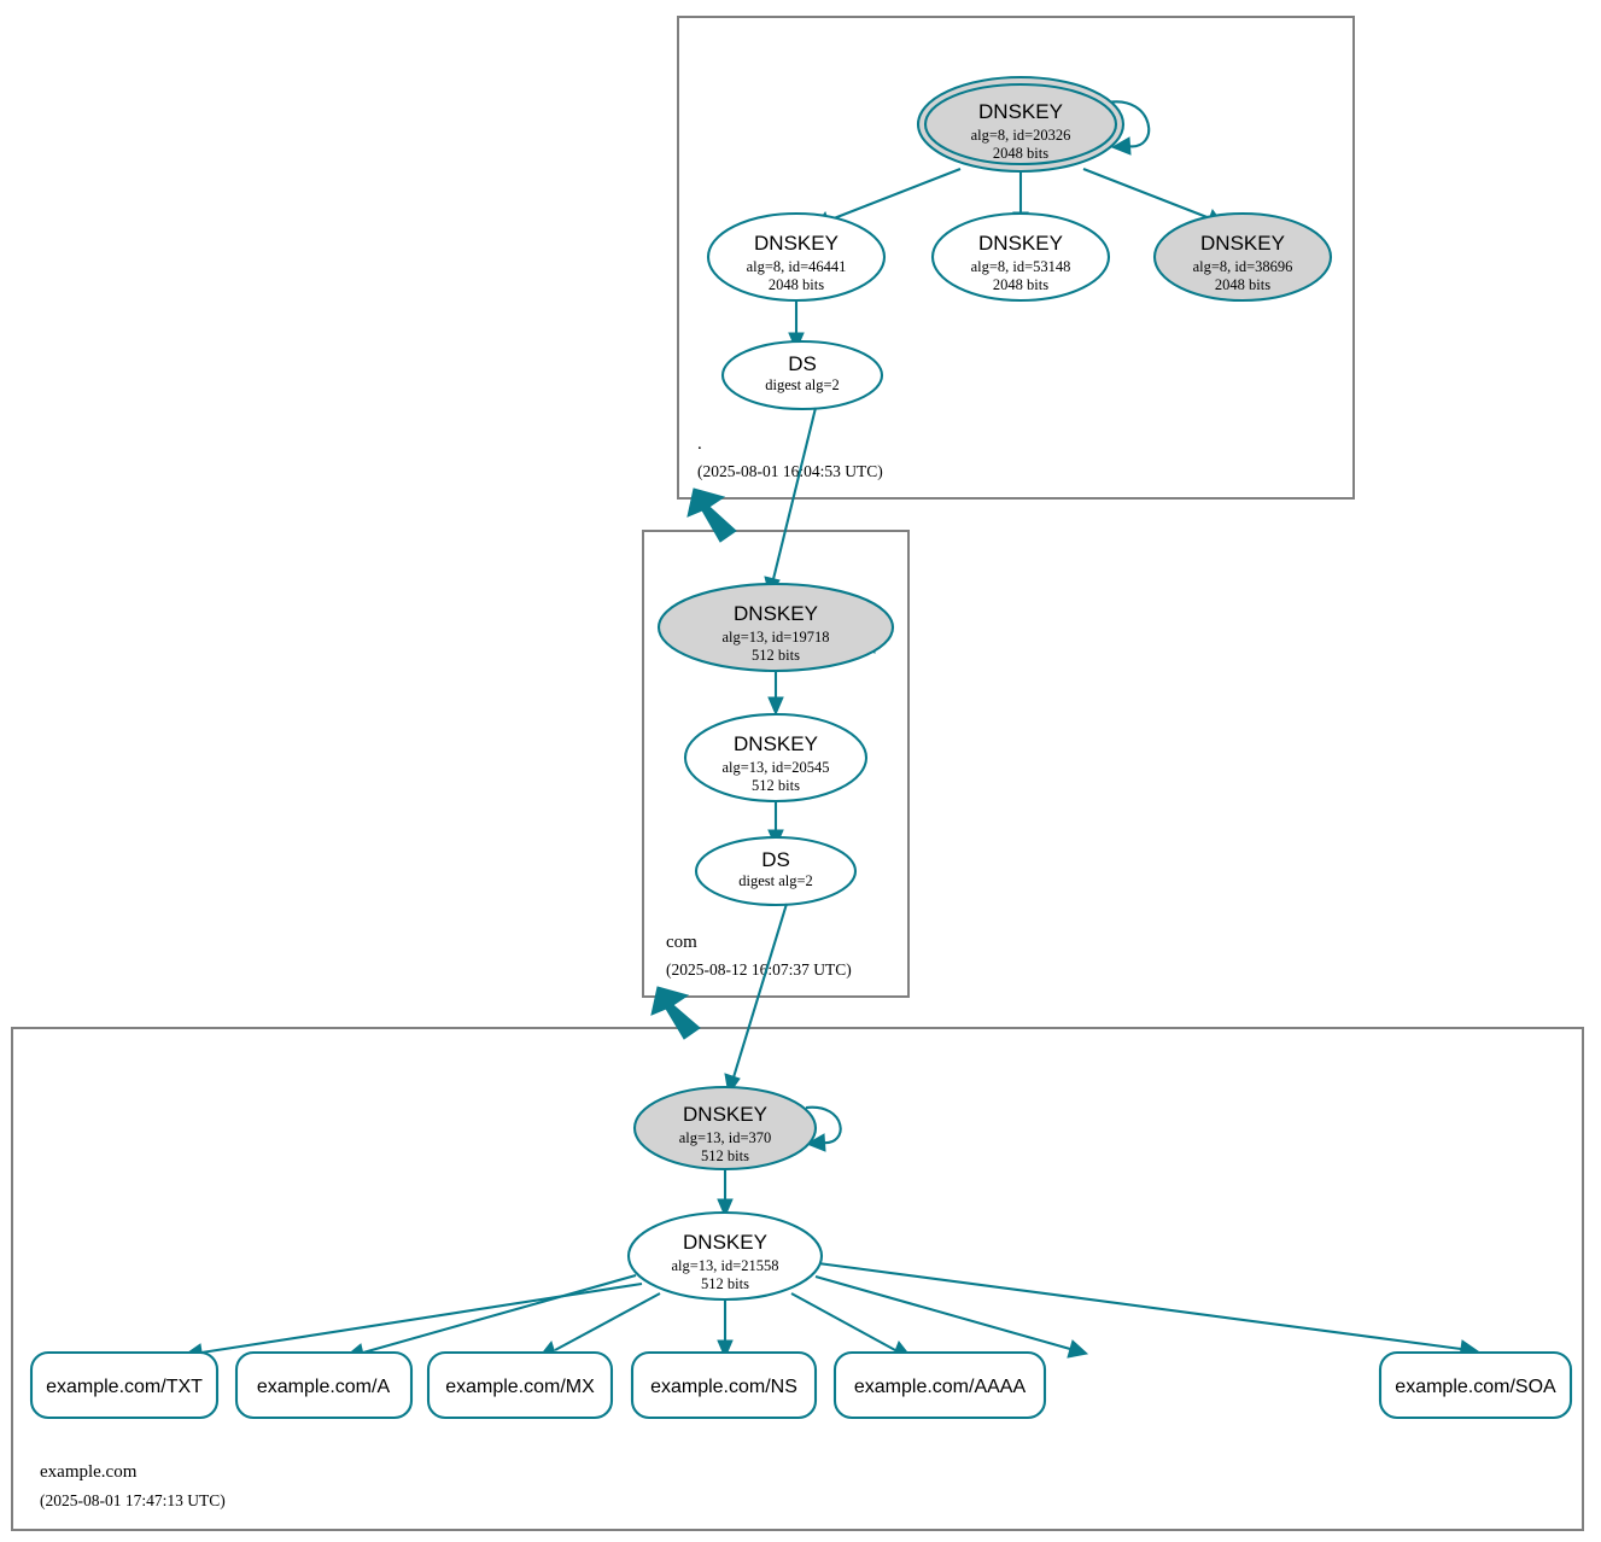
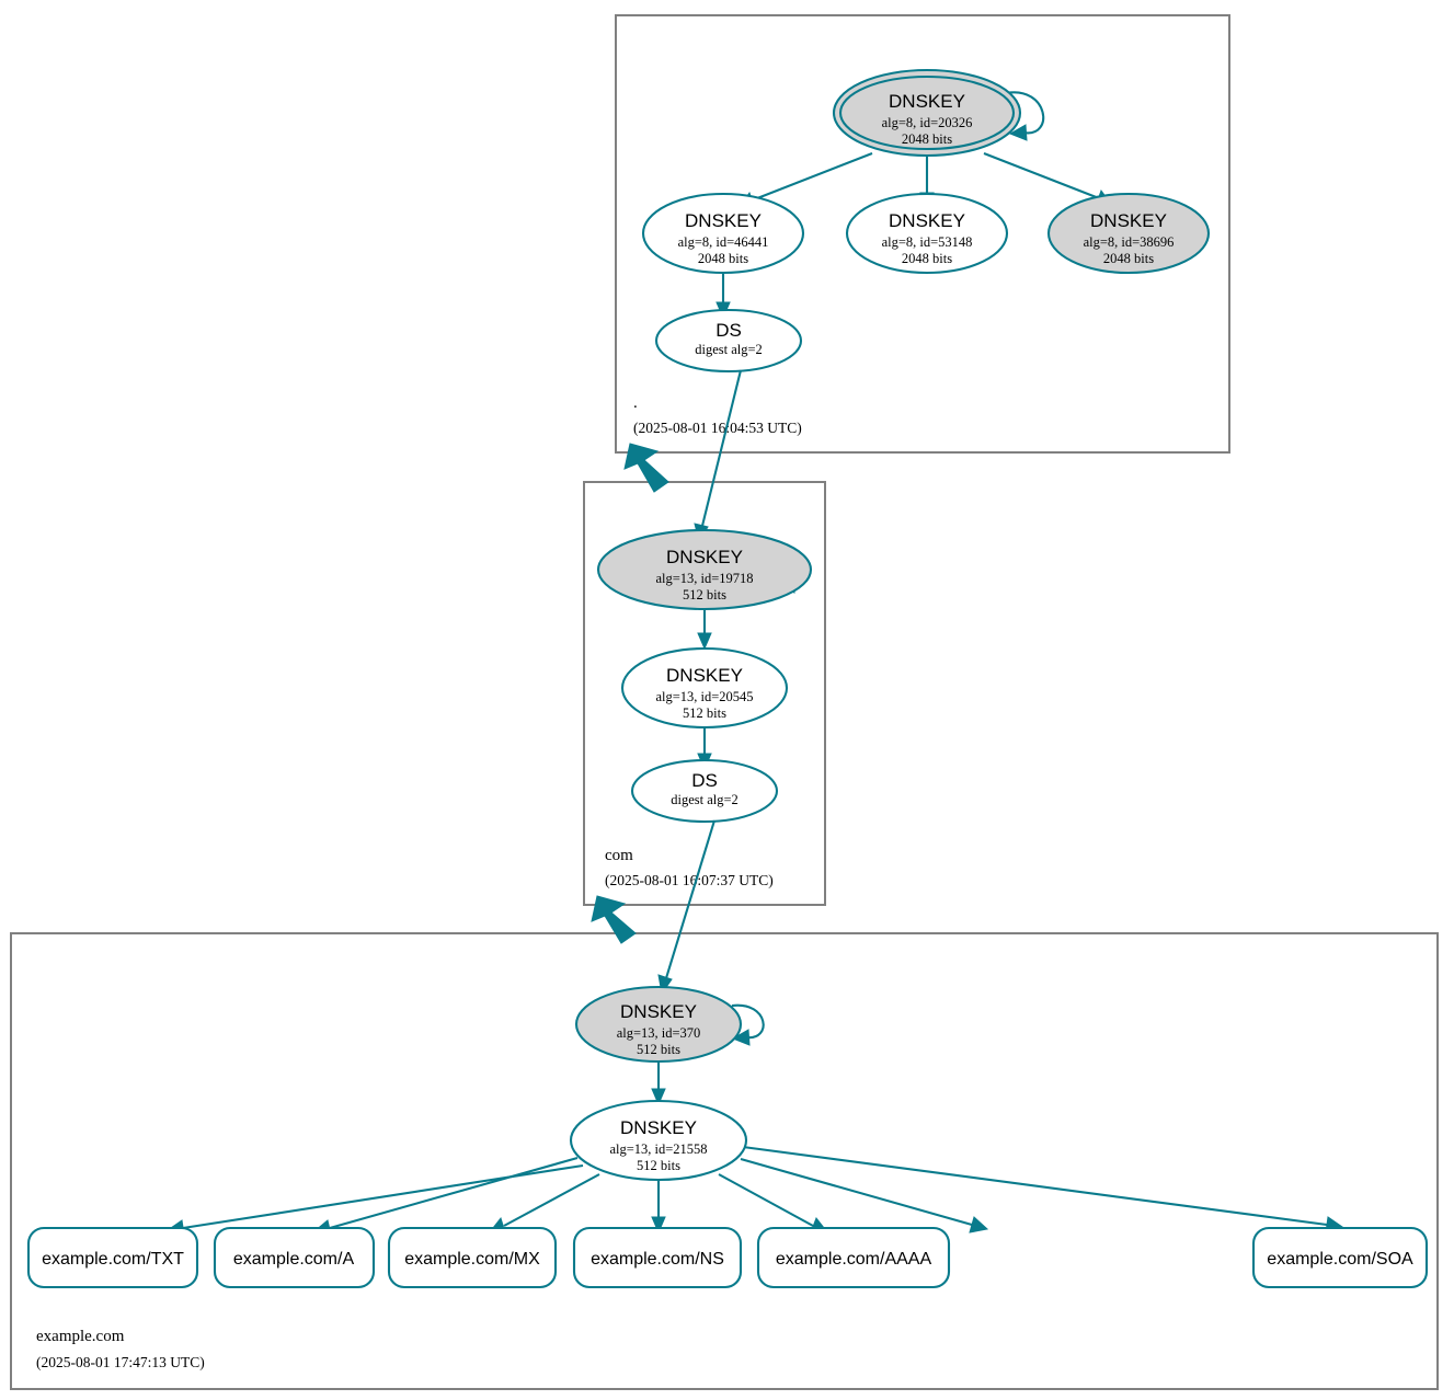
  DNSKEY
  alg=8, id=20326
  2048 bits
  DNSKEY
  alg=8, id=46441
  2048 bits
  DNSKEY
  alg=8, id=53148
  2048 bits
  DNSKEY
  alg=8, id=38696
  2048 bits
  DS
  digest alg=2
  .
  (2025-08-01 16:04:53 UTC)
  DNSKEY
  alg=13, id=19718
  512 bits
  DNSKEY
  alg=13, id=20545
  512 bits
  DS
  digest alg=2
  com
- (2025-08-12 16:07:37 UTC)
+ (2025-08-01 16:07:37 UTC)
  DNSKEY
  alg=13, id=370
  512 bits
  DNSKEY
  alg=13, id=21558
  512 bits
  example.com/TXT
  example.com/A
  example.com/MX
  example.com/NS
  example.com/AAAA
  example.com/SOA
  example.com
  (2025-08-01 17:47:13 UTC)
